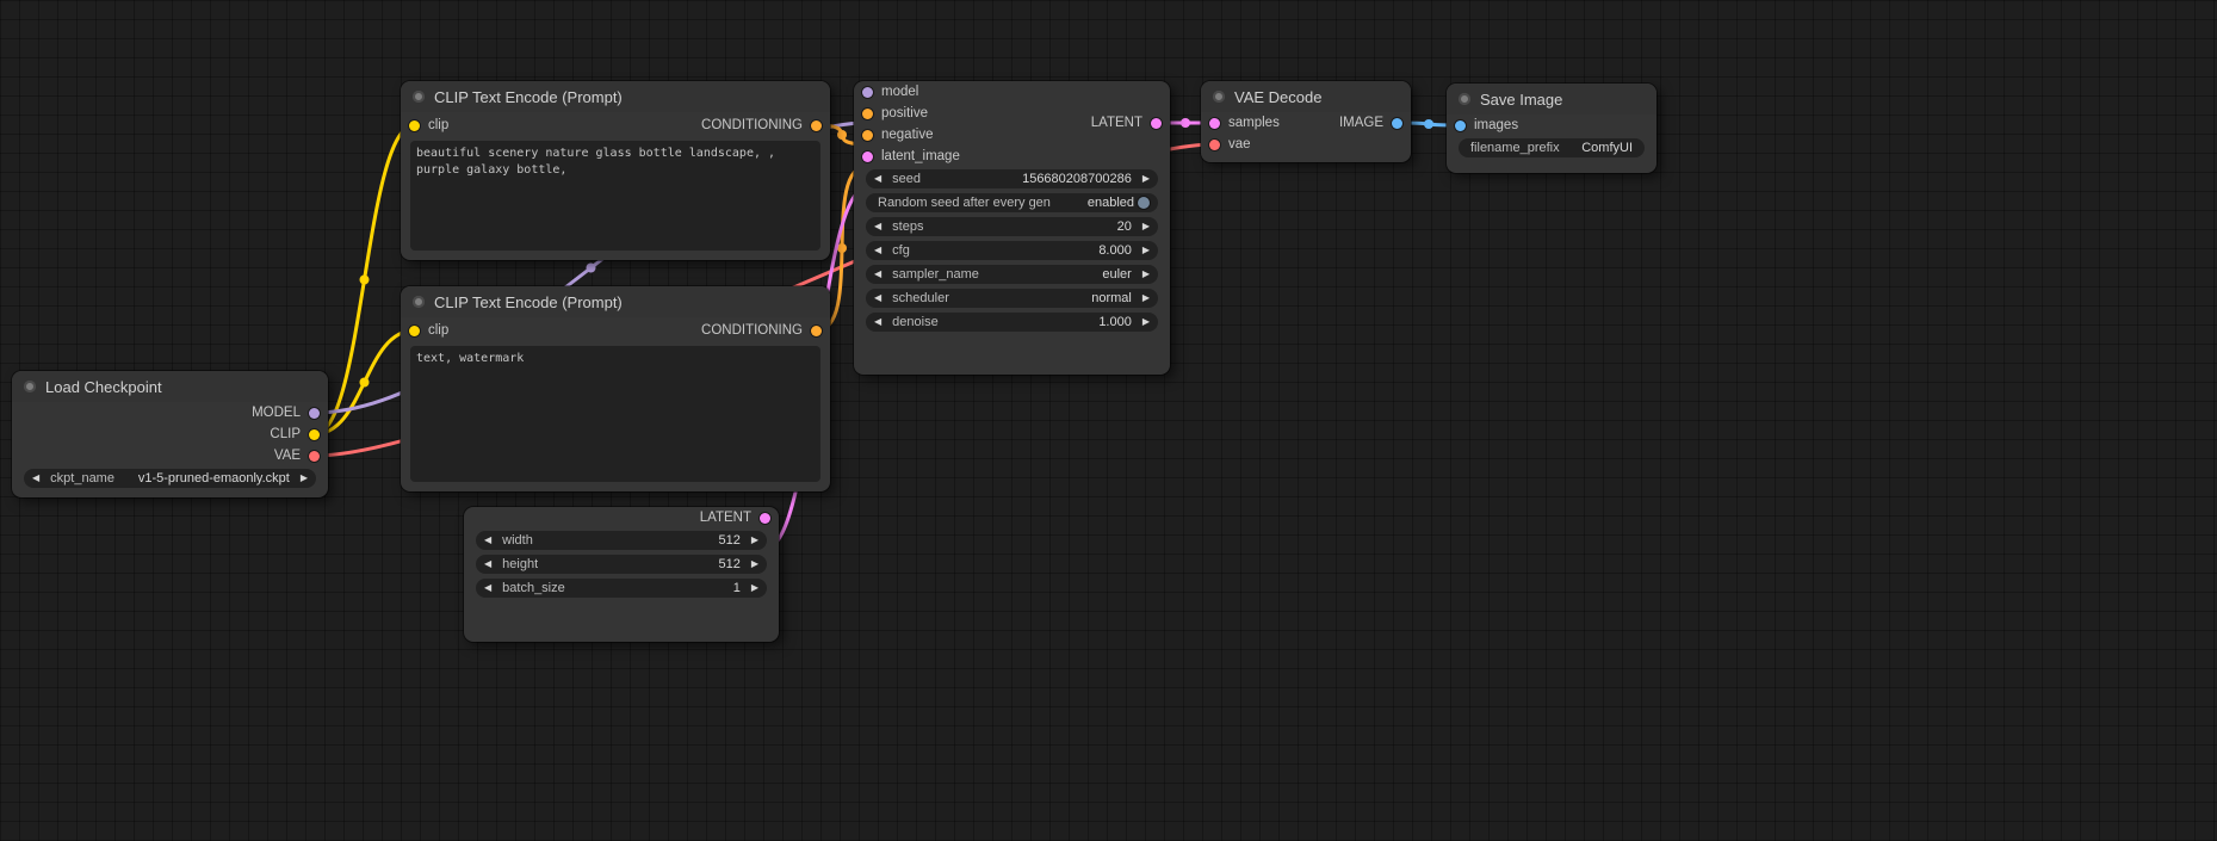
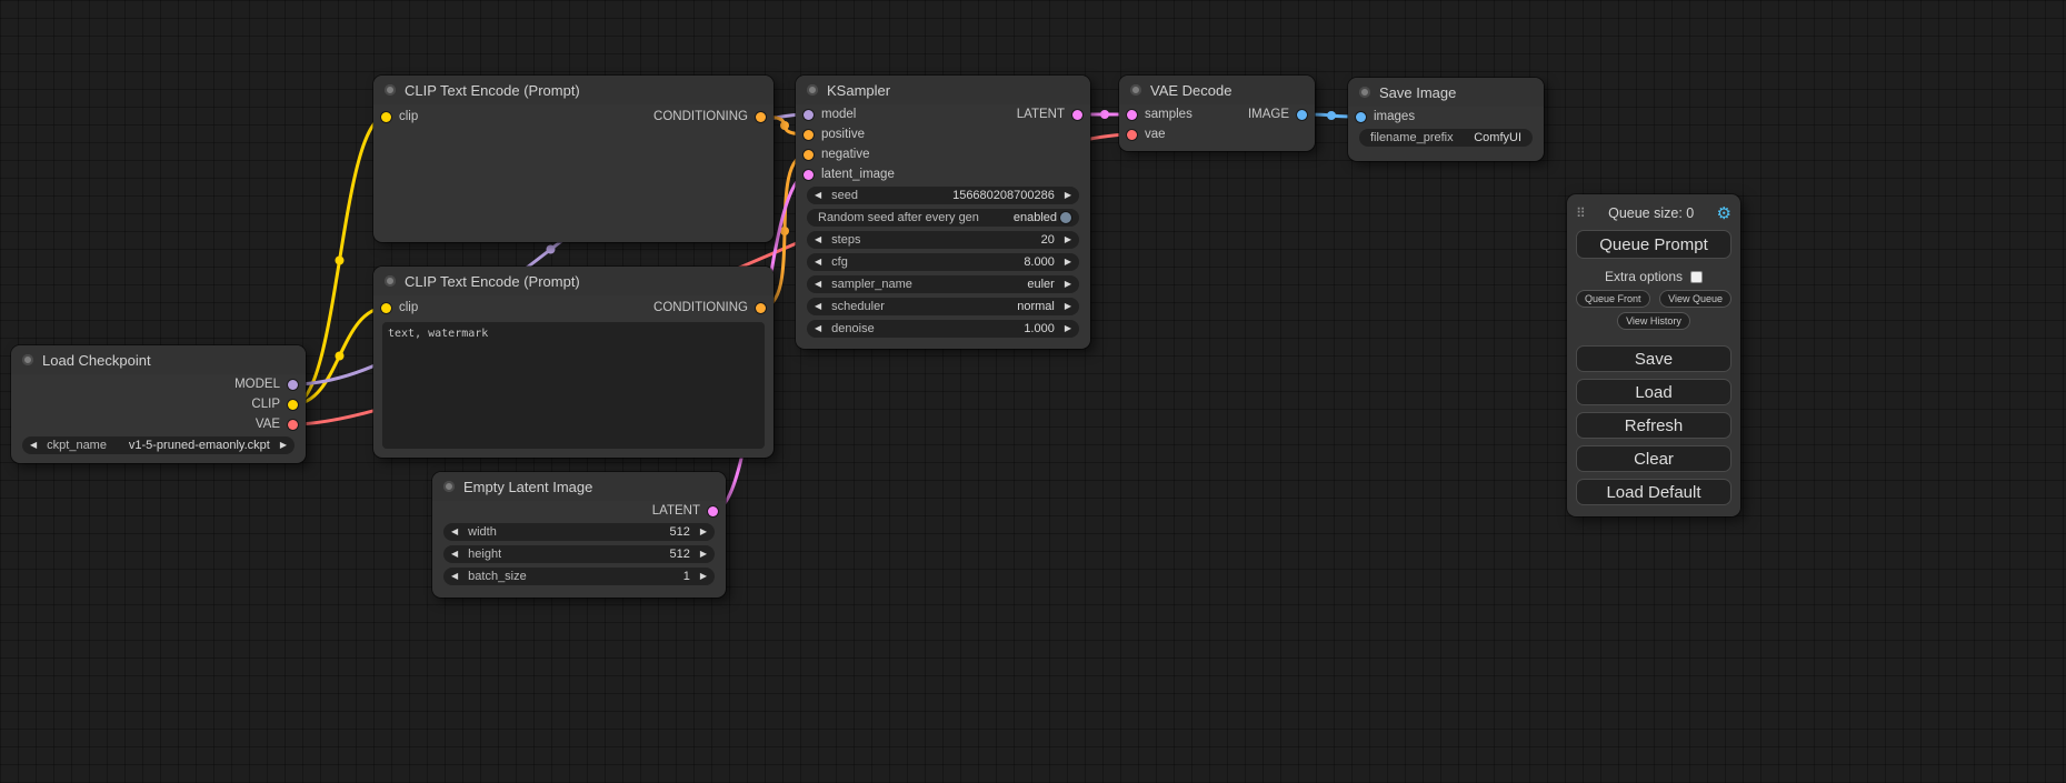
  Load Checkpoint
  MODEL
  CLIP
  VAE
  ◀
  ckpt_name
  v1-5-pruned-emaonly.ckpt
  ▶
  CLIP Text Encode (Prompt)
  clip
  CONDITIONING
- beautiful scenery nature glass bottle landscape, , purple galaxy bottle,
  CLIP Text Encode (Prompt)
  clip
  CONDITIONING
  text, watermark
+ Empty Latent Image
  LATENT
  ◀
  width
  512
  ▶
  ◀
  height
  512
  ▶
  ◀
  batch_size
  1
  ▶
+ KSampler
  LATENT
  model
  positive
  negative
  latent_image
  ◀
  seed
  156680208700286
  ▶
  Random seed after every gen
  enabled
  ◀
  steps
  20
  ▶
  ◀
  cfg
  8.000
  ▶
  ◀
  sampler_name
  euler
  ▶
  ◀
  scheduler
  normal
  ▶
  ◀
  denoise
  1.000
  ▶
  VAE Decode
  IMAGE
  samples
  vae
  Save Image
  images
  filename_prefix
  ComfyUI
+ ⠿
+ Queue size: 0
+ ⚙
+ Queue Prompt
+ Extra options
+ Queue Front
+ View Queue
+ View History
+ Save
+ Load
+ Refresh
+ Clear
+ Load Default
